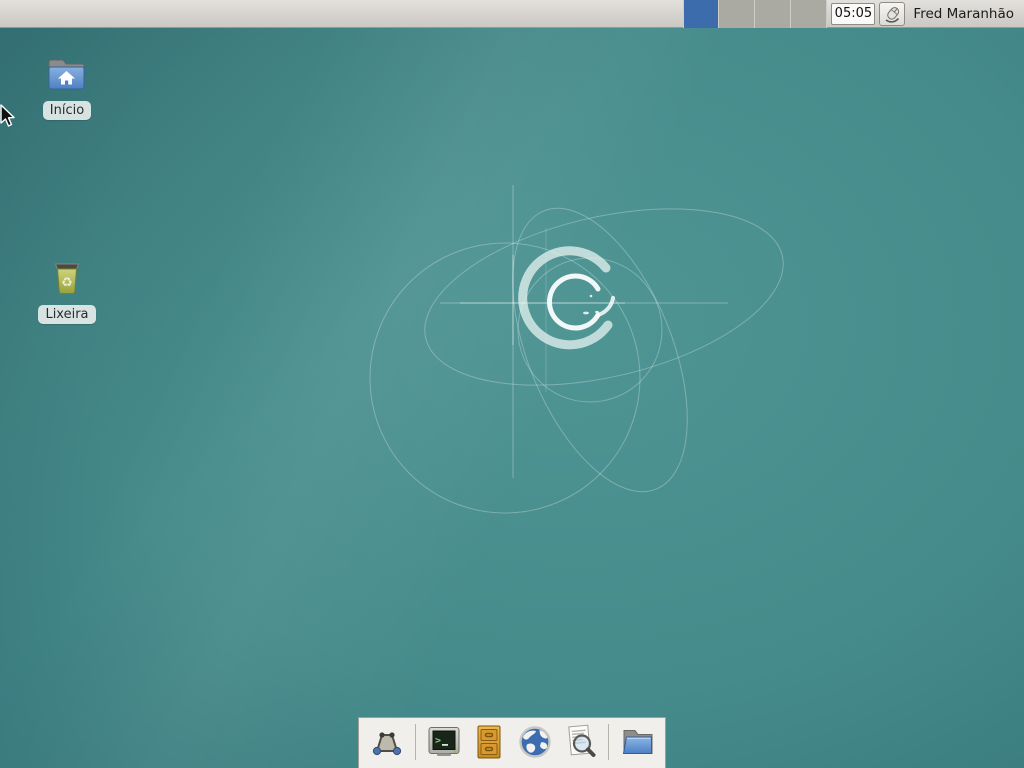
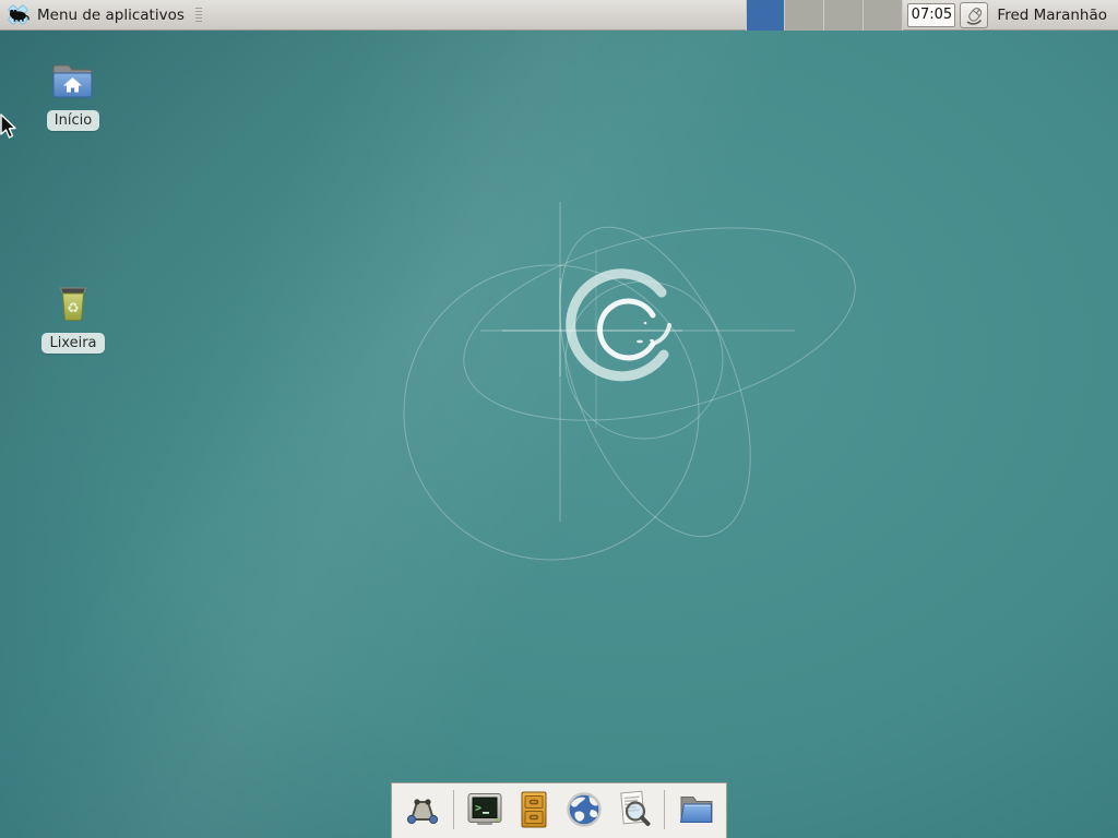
+ Menu de aplicativos
- 05:05
+ 07:05
  Fred Maranhão
  Início
  ♻
  Lixeira
  >
